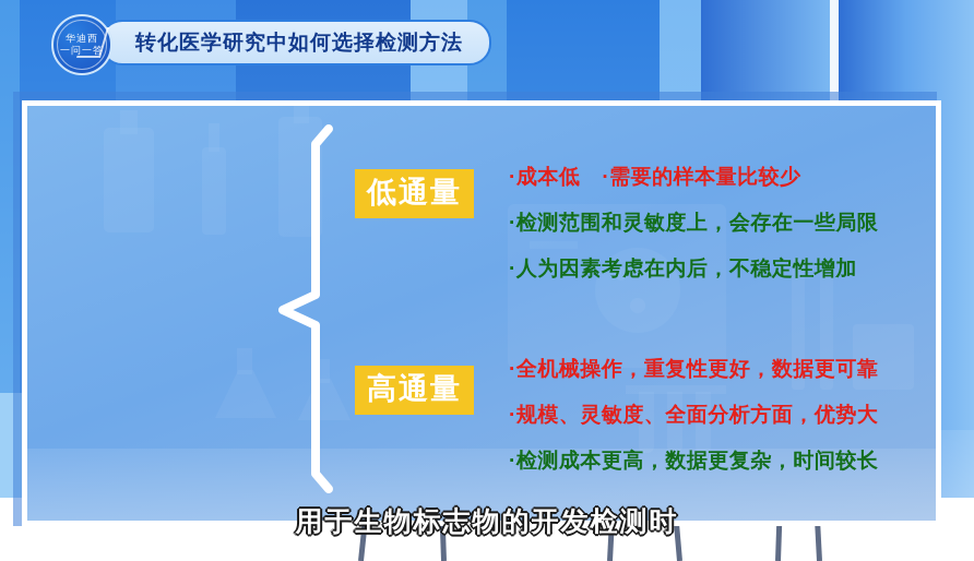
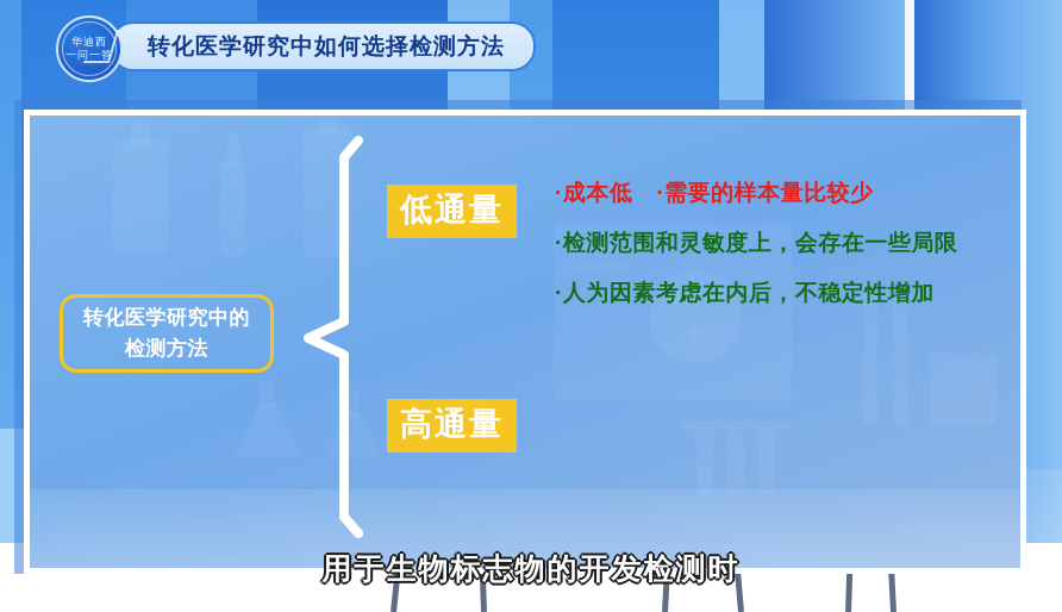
  华迪西
  一问一答
  转化医学研究中如何选择检测方法
+ 转化医学研究中的
+ 检测方法
  低通量
  高通量
  ·成本低 ·需要的样本量比较少
  ·检测范围和灵敏度上，会存在一些局限
  ·人为因素考虑在内后，不稳定性增加
- ·全机械操作，重复性更好，数据更可靠
- ·规模、灵敏度、全面分析方面，优势大
- ·检测成本更高，数据更复杂，时间较长
  用于生物标志物的开发检测时
